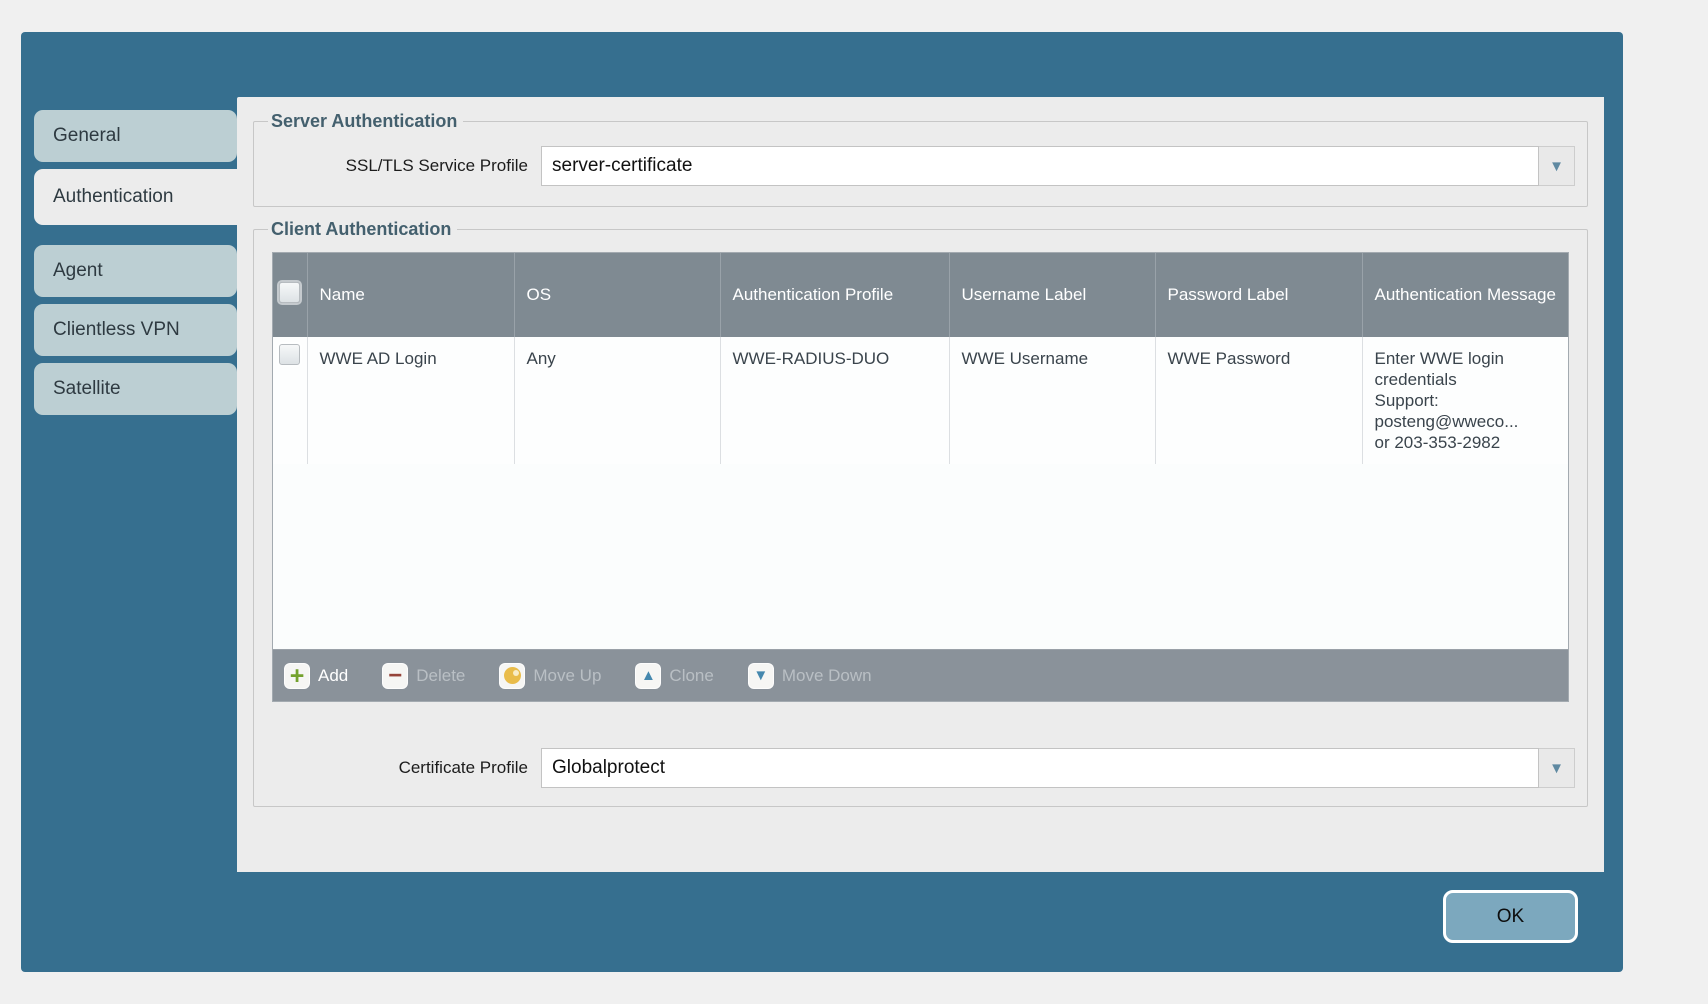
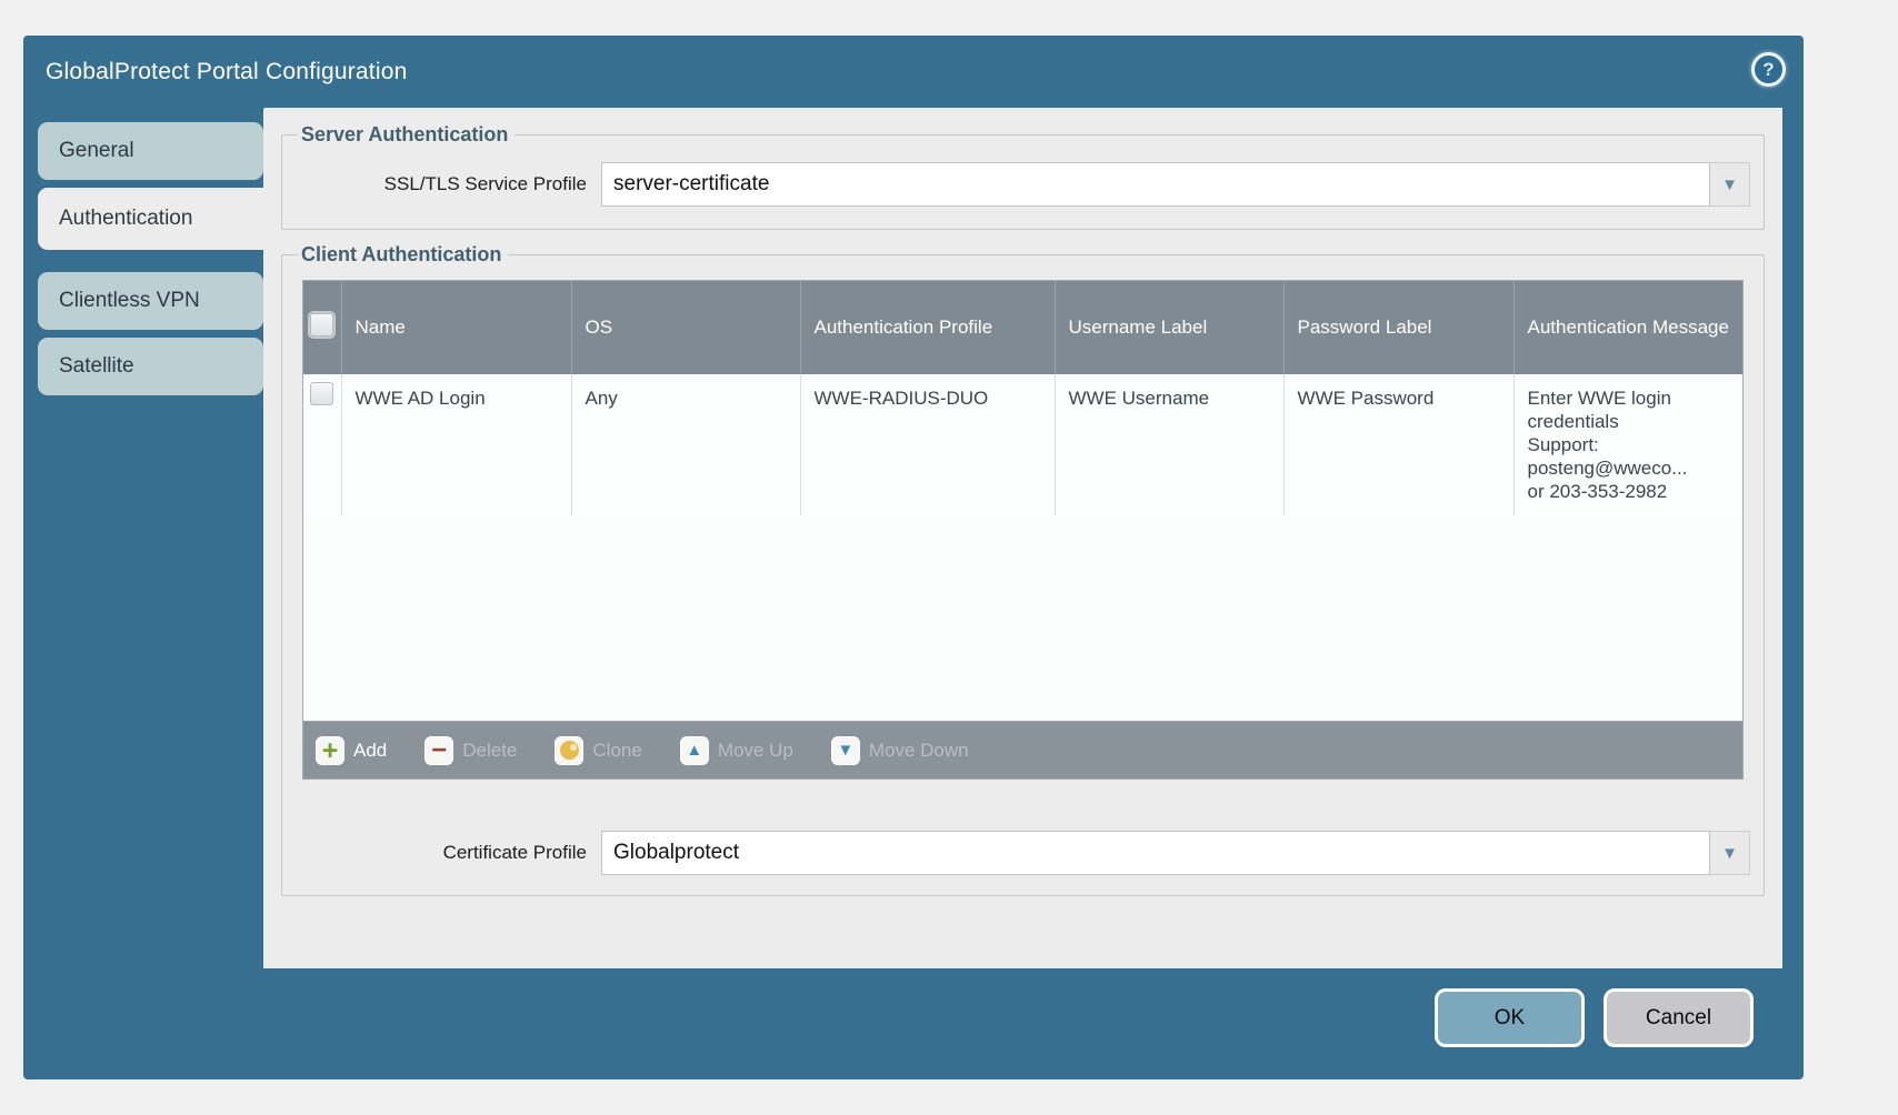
+ GlobalProtect Portal Configuration
+ ?
  General
  Authentication
- Agent
  Clientless VPN
  Satellite
  Server Authentication
  SSL/TLS Service Profile
  server-certificate
  ▼
  Client Authentication
  	Name	OS	Authentication Profile	Username Label	Password Label	Authentication Message
  	WWE AD Login	Any	WWE-RADIUS-DUO	WWE Username	WWE Password	Enter WWE login credentials Support: posteng@wweco... or 203-353-2982
  +
  Add
  −
  Delete
- Move Up
+ Clone
  ▲
- Clone
+ Move Up
  ▼
  Move Down
  Certificate Profile
  Globalprotect
  ▼
  OK
+ Cancel
